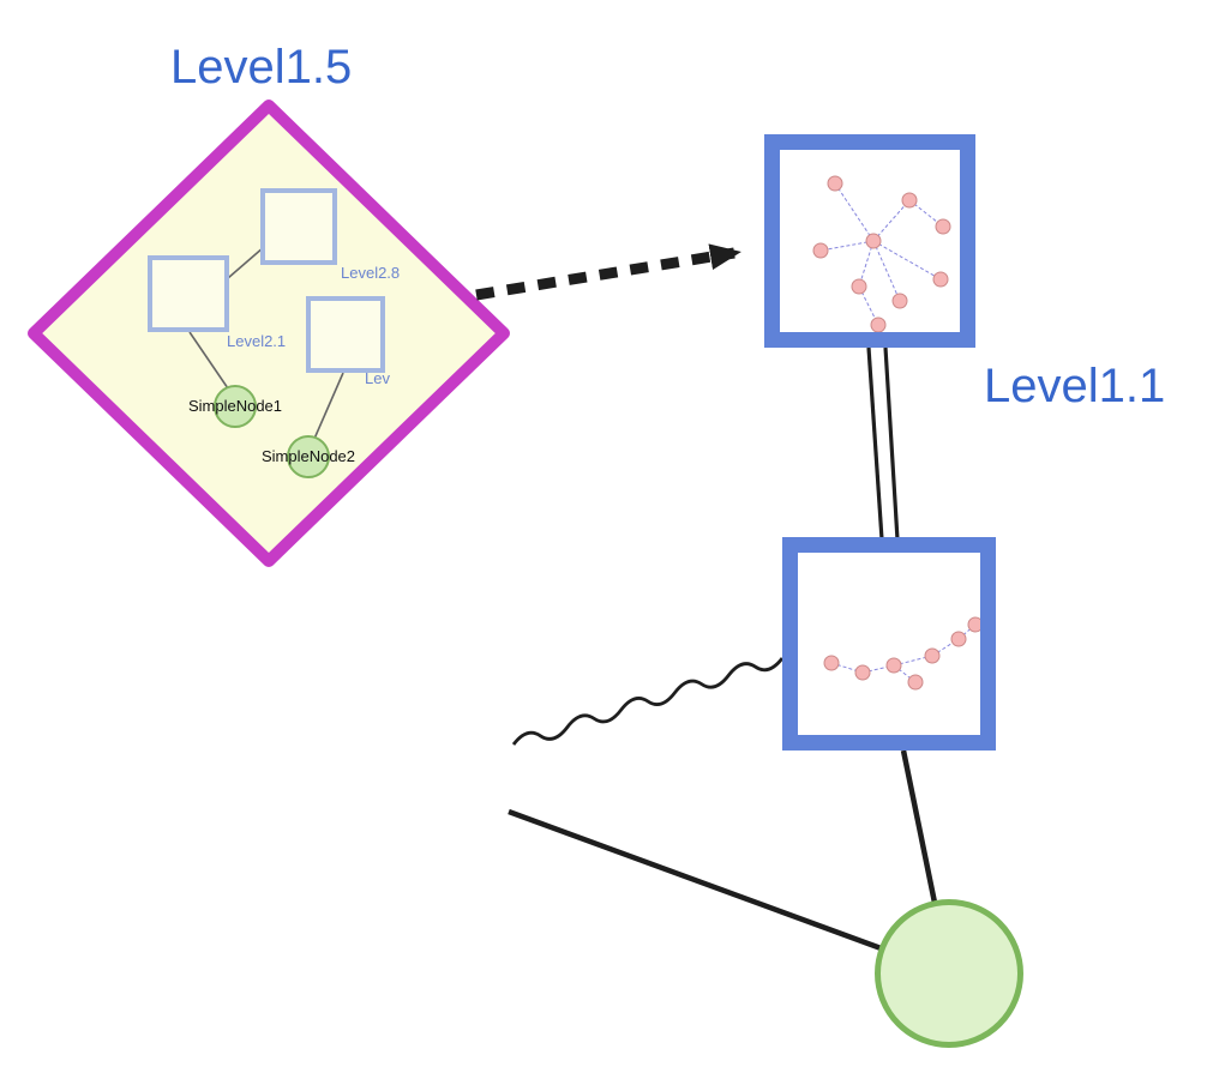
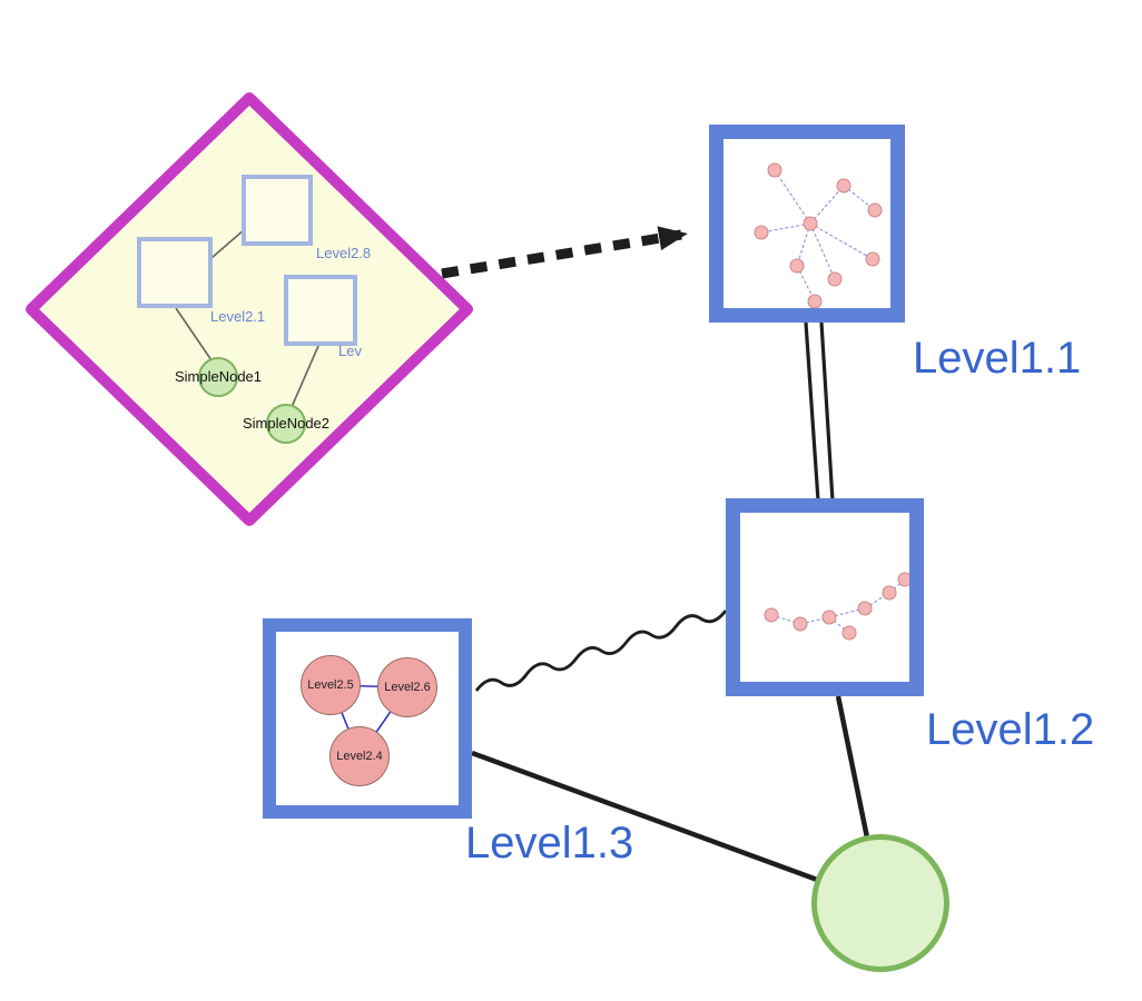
- Level1.5
  Level2.8
  Level2.1
  Lev
  SimpleNode1
  SimpleNode2
  Level1.1
+ Level1.2
+ Level2.5
+ Level2.6
+ Level2.4
+ Level1.3
